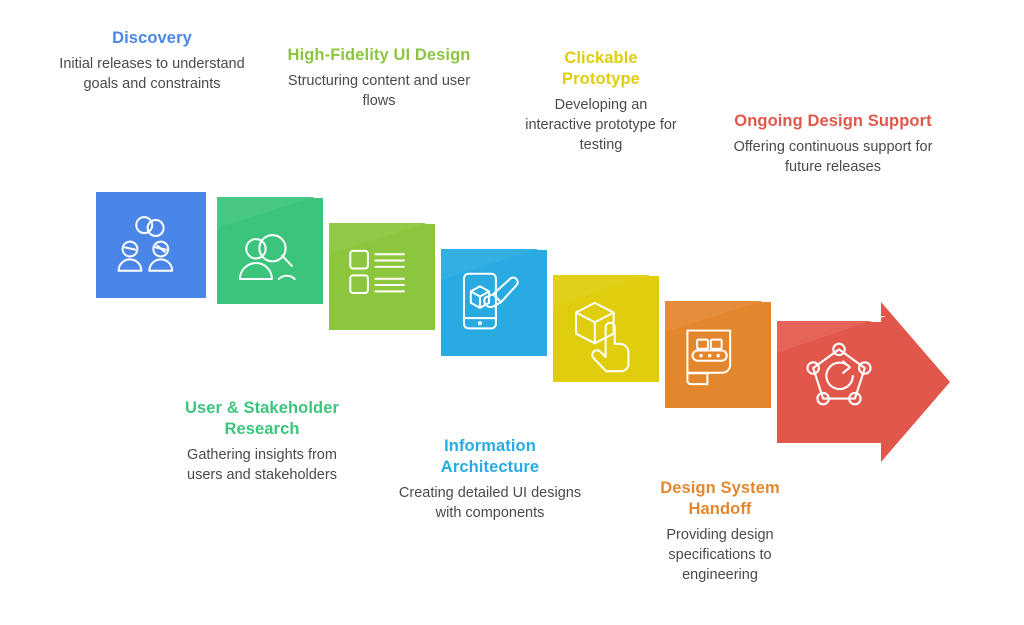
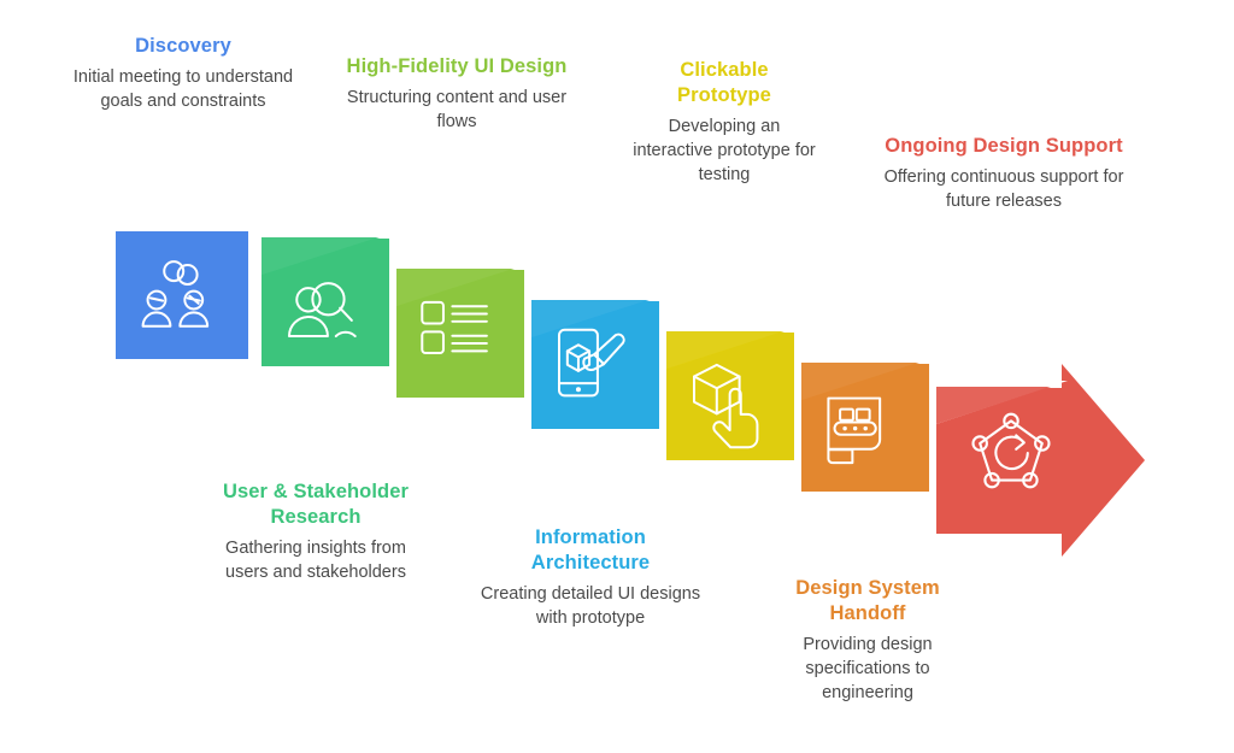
  Discovery
- Initial releases to understand goals and constraints
+ Initial meeting to understand goals and constraints
  High-Fidelity UI Design
  Structuring content and user flows
  Clickable Prototype
  Developing an interactive prototype for testing
  Ongoing Design Support
  Offering continuous support for future releases
  User & Stakeholder Research
  Gathering insights from users and stakeholders
  Information Architecture
- Creating detailed UI designs with components
+ Creating detailed UI designs with prototype
  Design System Handoff
  Providing design specifications to engineering
